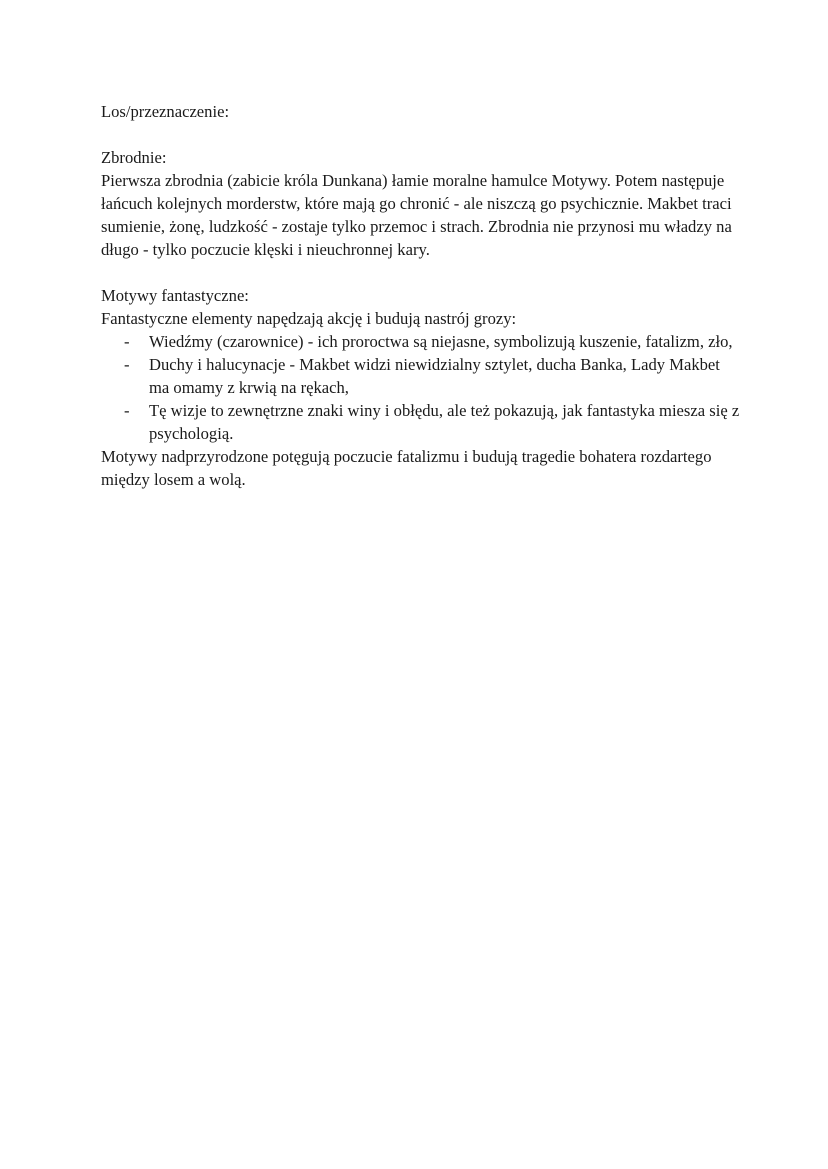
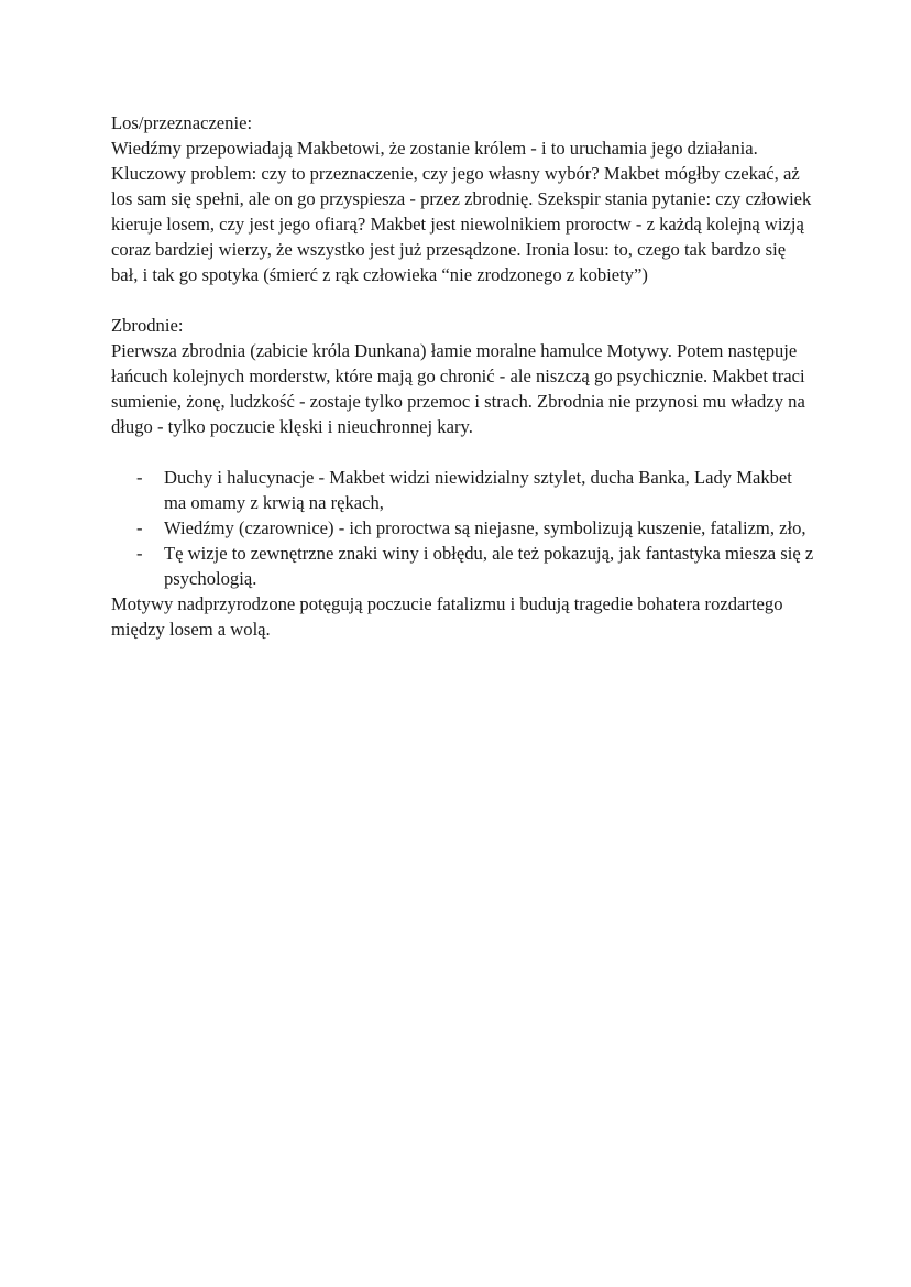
  Los/przeznaczenie:
+ Wiedźmy przepowiadają Makbetowi, że zostanie królem - i to uruchamia jego działania. Kluczowy problem: czy to przeznaczenie, czy jego własny wybór? Makbet mógłby czekać, aż los sam się spełni, ale on go przyspiesza - przez zbrodnię. Szekspir stania pytanie: czy człowiek kieruje losem, czy jest jego ofiarą? Makbet jest niewolnikiem proroctw - z każdą kolejną wizją coraz bardziej wierzy, że wszystko jest już przesądzone. Ironia losu: to, czego tak bardzo się bał, i tak go spotyka (śmierć z rąk człowieka “nie zrodzonego z kobiety”)
  Zbrodnie:
  Pierwsza zbrodnia (zabicie króla Dunkana) łamie moralne hamulce Motywy. Potem następuje łańcuch kolejnych morderstw, które mają go chronić - ale niszczą go psychicznie. Makbet traci sumienie, żonę, ludzkość - zostaje tylko przemoc i strach. Zbrodnia nie przynosi mu władzy na długo - tylko poczucie klęski i nieuchronnej kary.
- Motywy fantastyczne:
- Fantastyczne elementy napędzają akcję i budują nastrój grozy:
  -
- Wiedźmy (czarownice) - ich proroctwa są niejasne, symbolizują kuszenie, fatalizm, zło,
+ Duchy i halucynacje - Makbet widzi niewidzialny sztylet, ducha Banka, Lady Makbet ma omamy z krwią na rękach,
  -
- Duchy i halucynacje - Makbet widzi niewidzialny sztylet, ducha Banka, Lady Makbet ma omamy z krwią na rękach,
+ Wiedźmy (czarownice) - ich proroctwa są niejasne, symbolizują kuszenie, fatalizm, zło,
  -
  Tę wizje to zewnętrzne znaki winy i obłędu, ale też pokazują, jak fantastyka miesza się z psychologią.
  Motywy nadprzyrodzone potęgują poczucie fatalizmu i budują tragedie bohatera rozdartego między losem a wolą.
